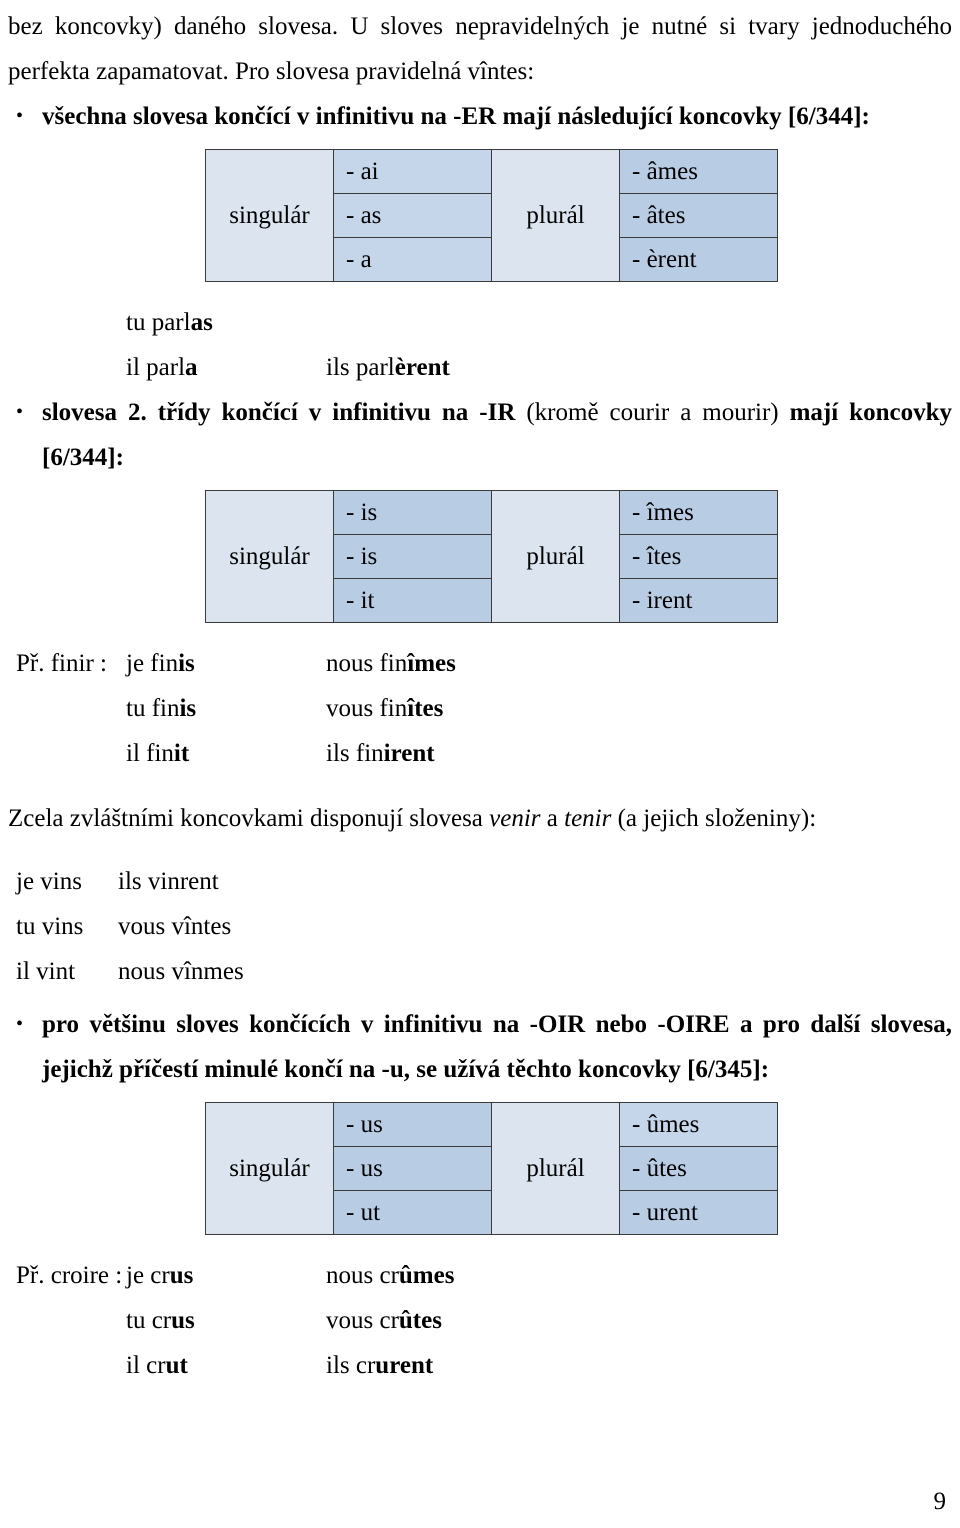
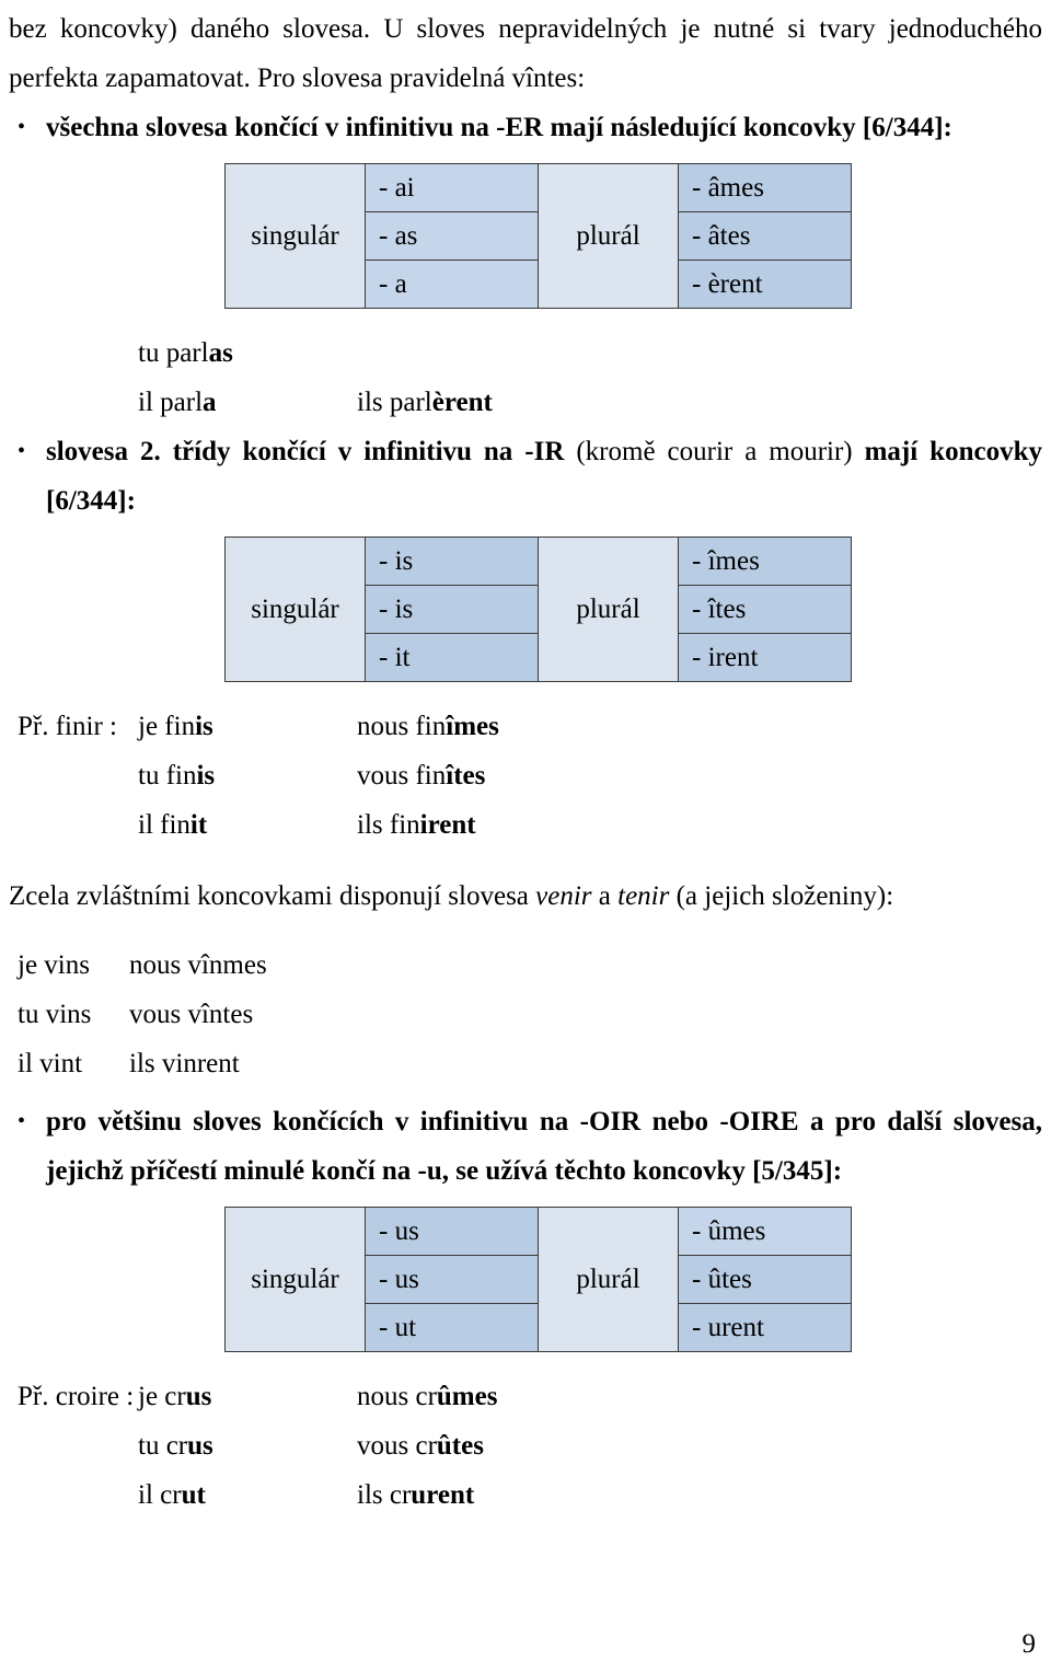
  bez koncovky) daného slovesa. U sloves nepravidelných je nutné si tvary jednoduchého perfekta zapamatovat. Pro slovesa pravidelná vîntes:
  •
  všechna slovesa končící v infinitivu na -ER mají následující koncovky [6/344]:
  singulár	- ai	plurál	- âmes
  - as	- âtes
  - a	- èrent
  tu parlas
  il parla
  ils parlèrent
  •
  slovesa 2. třídy končící v infinitivu na -IR (kromě courir a mourir) mají koncovky [6/344]:
  singulár	- is	plurál	- îmes
  - is	- îtes
  - it	- irent
  Př. finir :
  je finis
  nous finîmes
  tu finis
  vous finîtes
  il finit
  ils finirent
  Zcela zvláštními koncovkami disponují slovesa venir a tenir (a jejich složeniny):
  je vins
- ils vinrent
+ nous vînmes
  tu vins
  vous vîntes
  il vint
- nous vînmes
+ ils vinrent
  •
- pro většinu sloves končících v infinitivu na -OIR nebo -OIRE a pro další slovesa, jejichž příčestí minulé končí na -u, se užívá těchto koncovky [6/345]:
+ pro většinu sloves končících v infinitivu na -OIR nebo -OIRE a pro další slovesa, jejichž příčestí minulé končí na -u, se užívá těchto koncovky [5/345]:
  singulár	- us	plurál	- ûmes
  - us	- ûtes
  - ut	- urent
  Př. croire :
  je crus
  nous crûmes
  tu crus
  vous crûtes
  il crut
  ils crurent
  9
